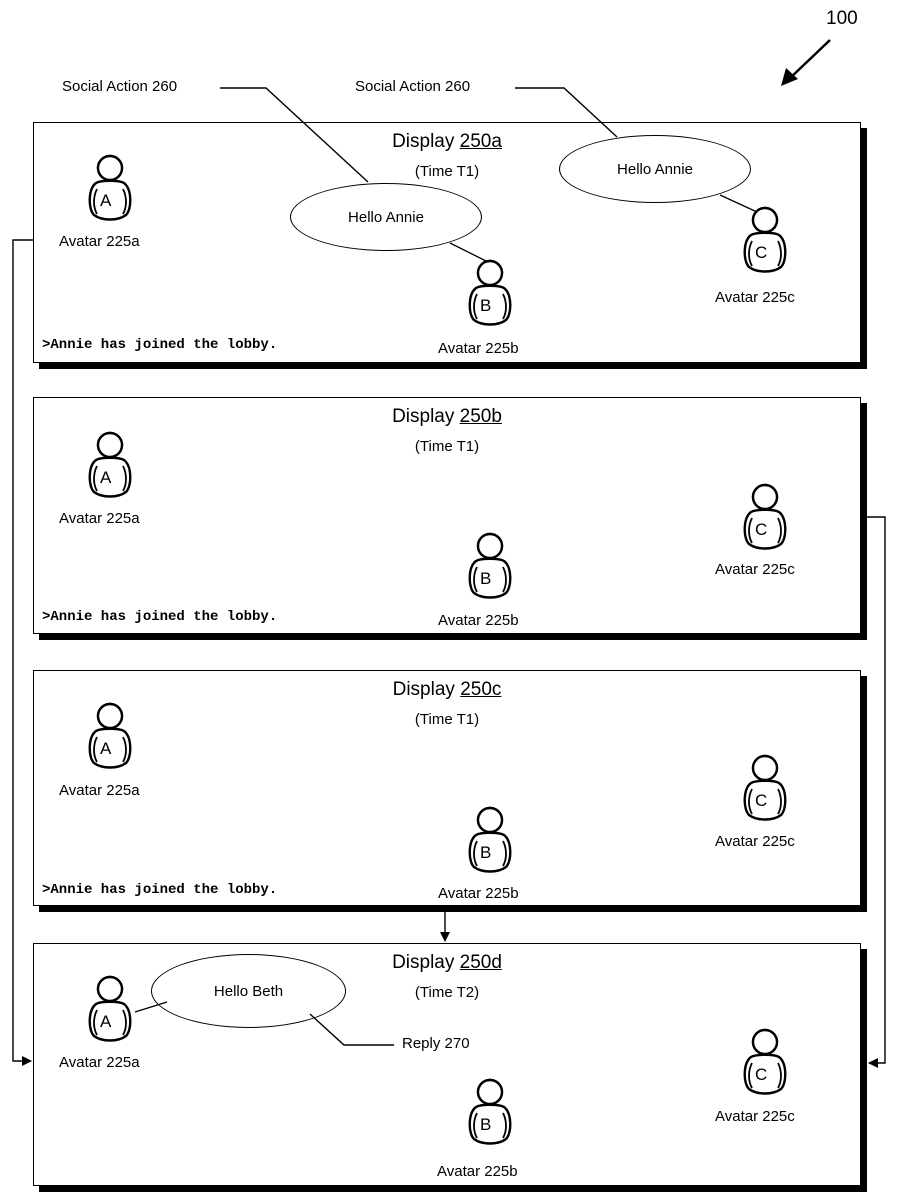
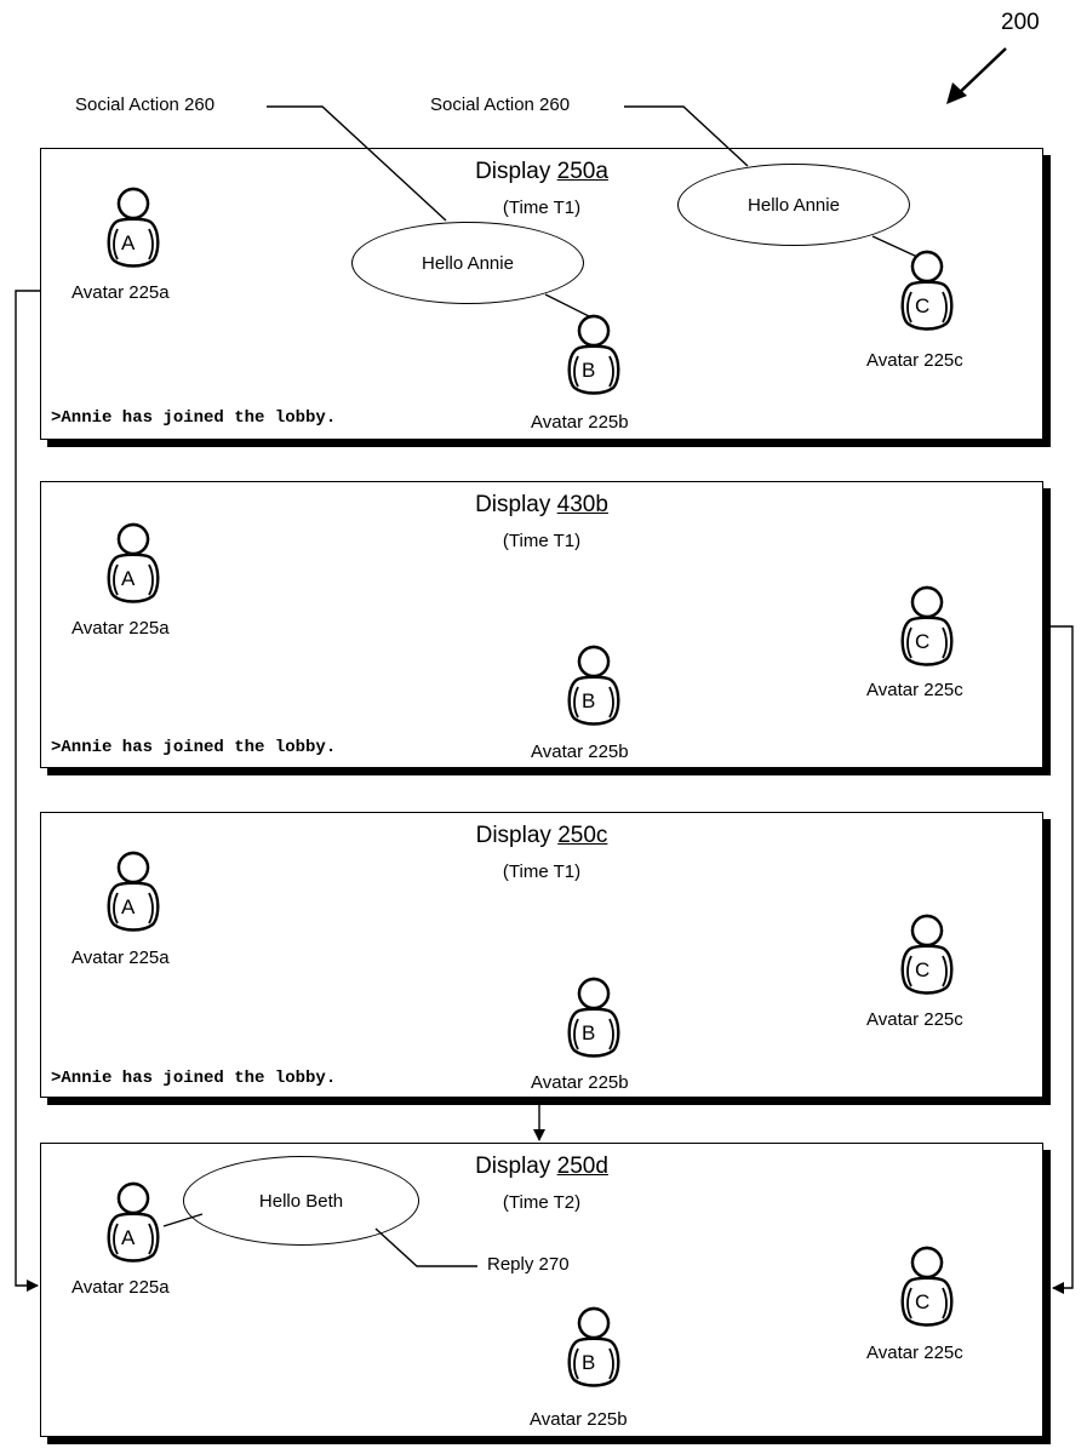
- 100
+ 200
  Social Action 260
  Social Action 260
  Display 250a
  (Time T1)
  A
  Avatar 225a
  Hello Annie
  Hello Annie
  B
  Avatar 225b
  C
  Avatar 225c
  >Annie has joined the lobby.
- Display 250b
+ Display 430b
  (Time T1)
  A
  Avatar 225a
  B
  Avatar 225b
  C
  Avatar 225c
  >Annie has joined the lobby.
  Display 250c
  (Time T1)
  A
  Avatar 225a
  B
  Avatar 225b
  C
  Avatar 225c
  >Annie has joined the lobby.
  Display 250d
  (Time T2)
  Hello Beth
  A
  Avatar 225a
  B
  Avatar 225b
  C
  Avatar 225c
  Reply 270
